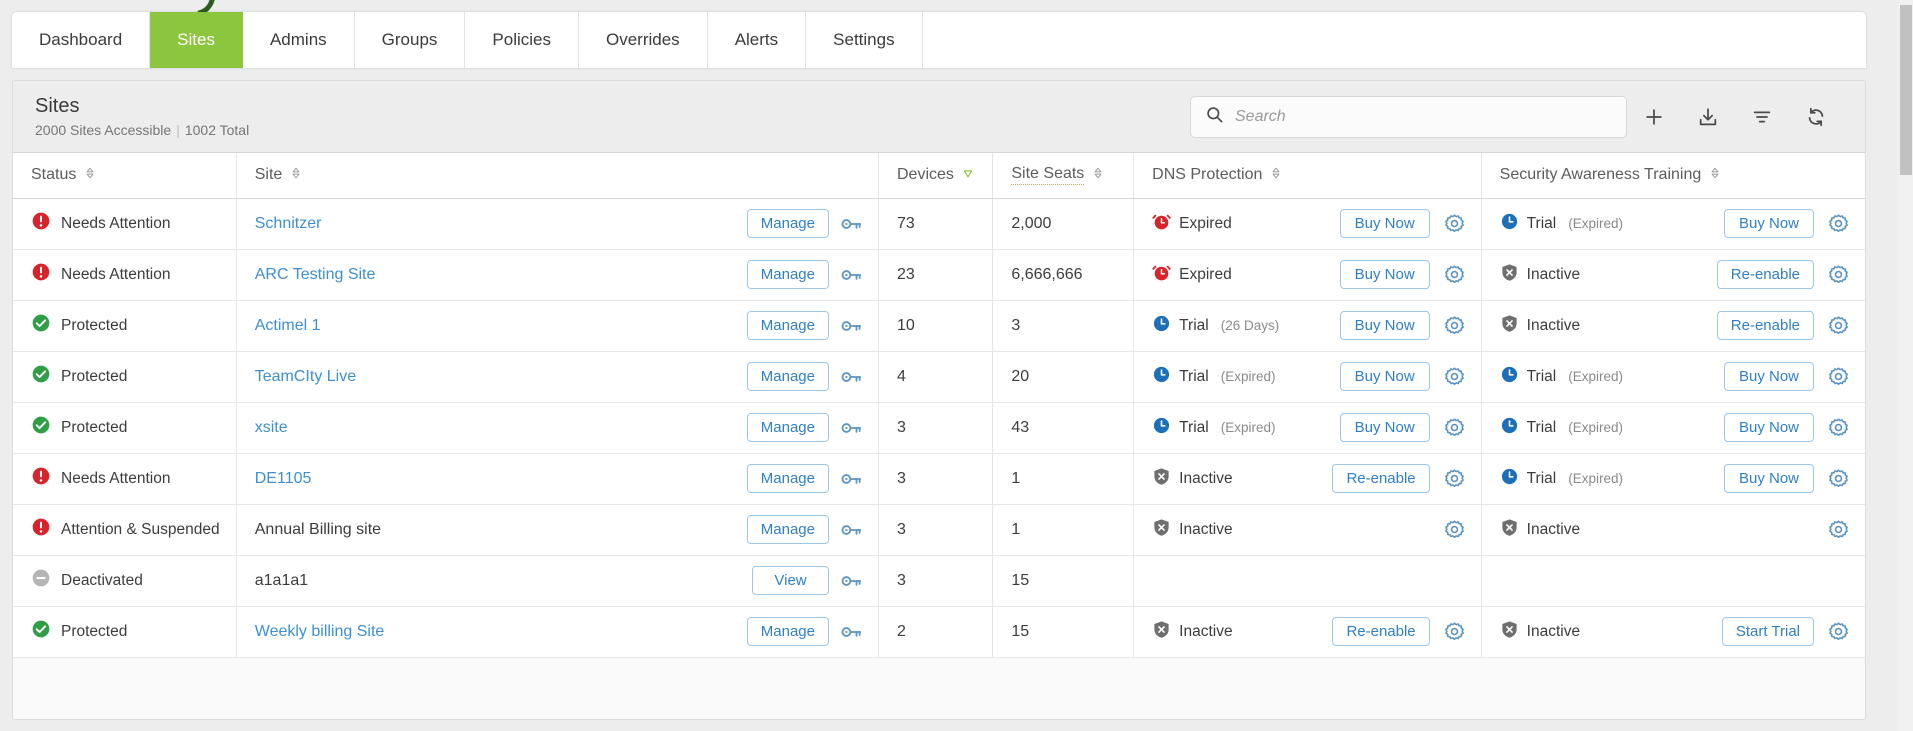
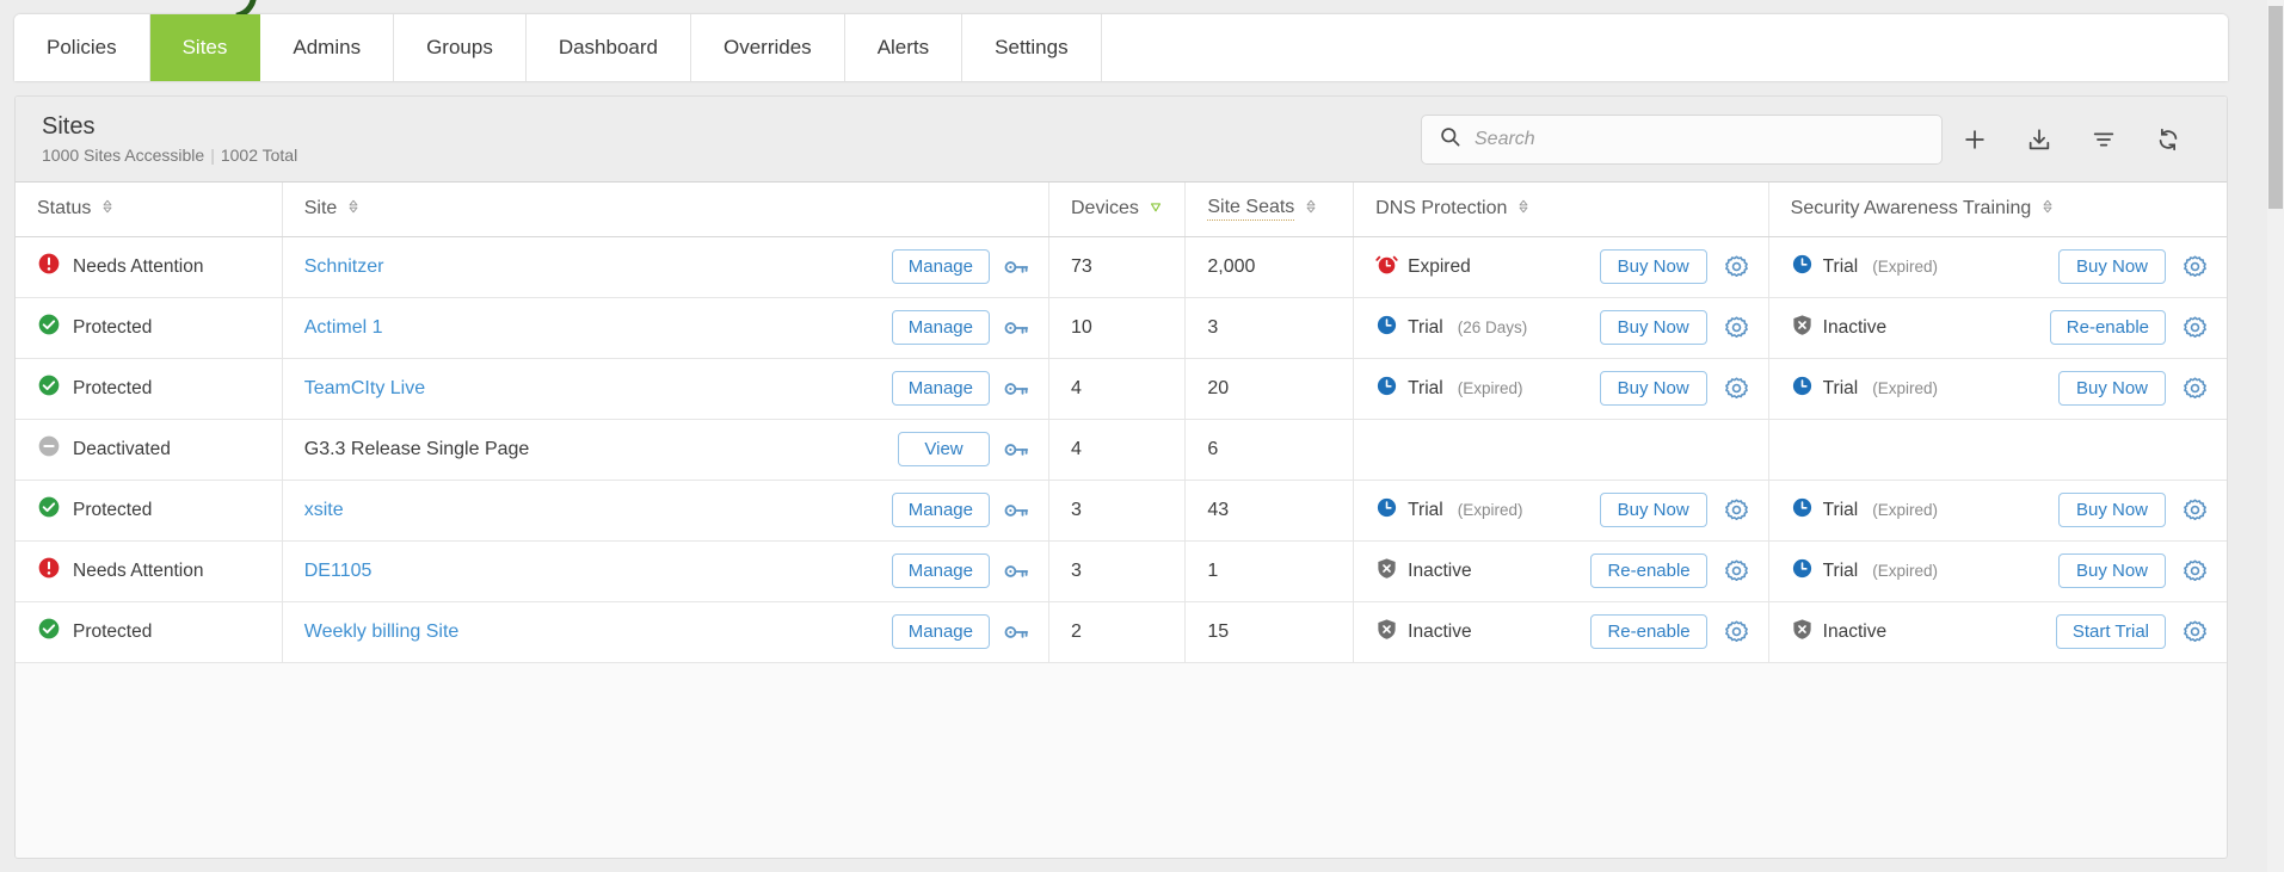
- Dashboard
+ Policies
  Sites
  Admins
  Groups
- Policies
+ Dashboard
  Overrides
  Alerts
  Settings
  Sites
- 2000 Sites Accessible | 1002 Total
+ 1000 Sites Accessible | 1002 Total
  Search
  Status	Site	Devices	Site Seats	DNS Protection	Security Awareness Training
  Needs Attention	Schnitzer Manage	73	2,000	Expired Buy Now	Trial (Expired) Buy Now
- Needs Attention	ARC Testing Site Manage	23	6,666,666	Expired Buy Now	Inactive Re-enable
  Protected	Actimel 1 Manage	10	3	Trial (26 Days) Buy Now	Inactive Re-enable
  Protected	TeamCIty Live Manage	4	20	Trial (Expired) Buy Now	Trial (Expired) Buy Now
+ Deactivated	G3.3 Release Single Page View	4	6
  Protected	xsite Manage	3	43	Trial (Expired) Buy Now	Trial (Expired) Buy Now
  Needs Attention	DE1105 Manage	3	1	Inactive Re-enable	Trial (Expired) Buy Now
- Attention & Suspended	Annual Billing site Manage	3	1	Inactive	Inactive
- Deactivated	a1a1a1 View	3	15
  Protected	Weekly billing Site Manage	2	15	Inactive Re-enable	Inactive Start Trial
